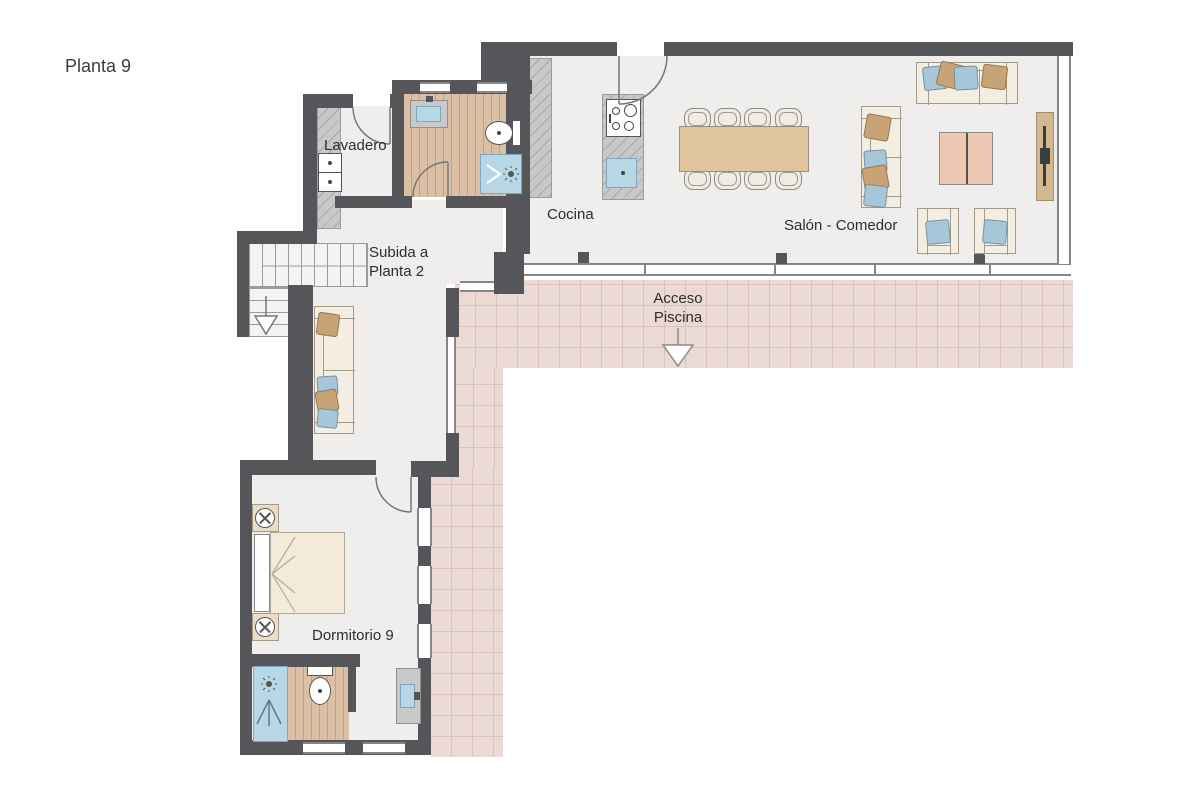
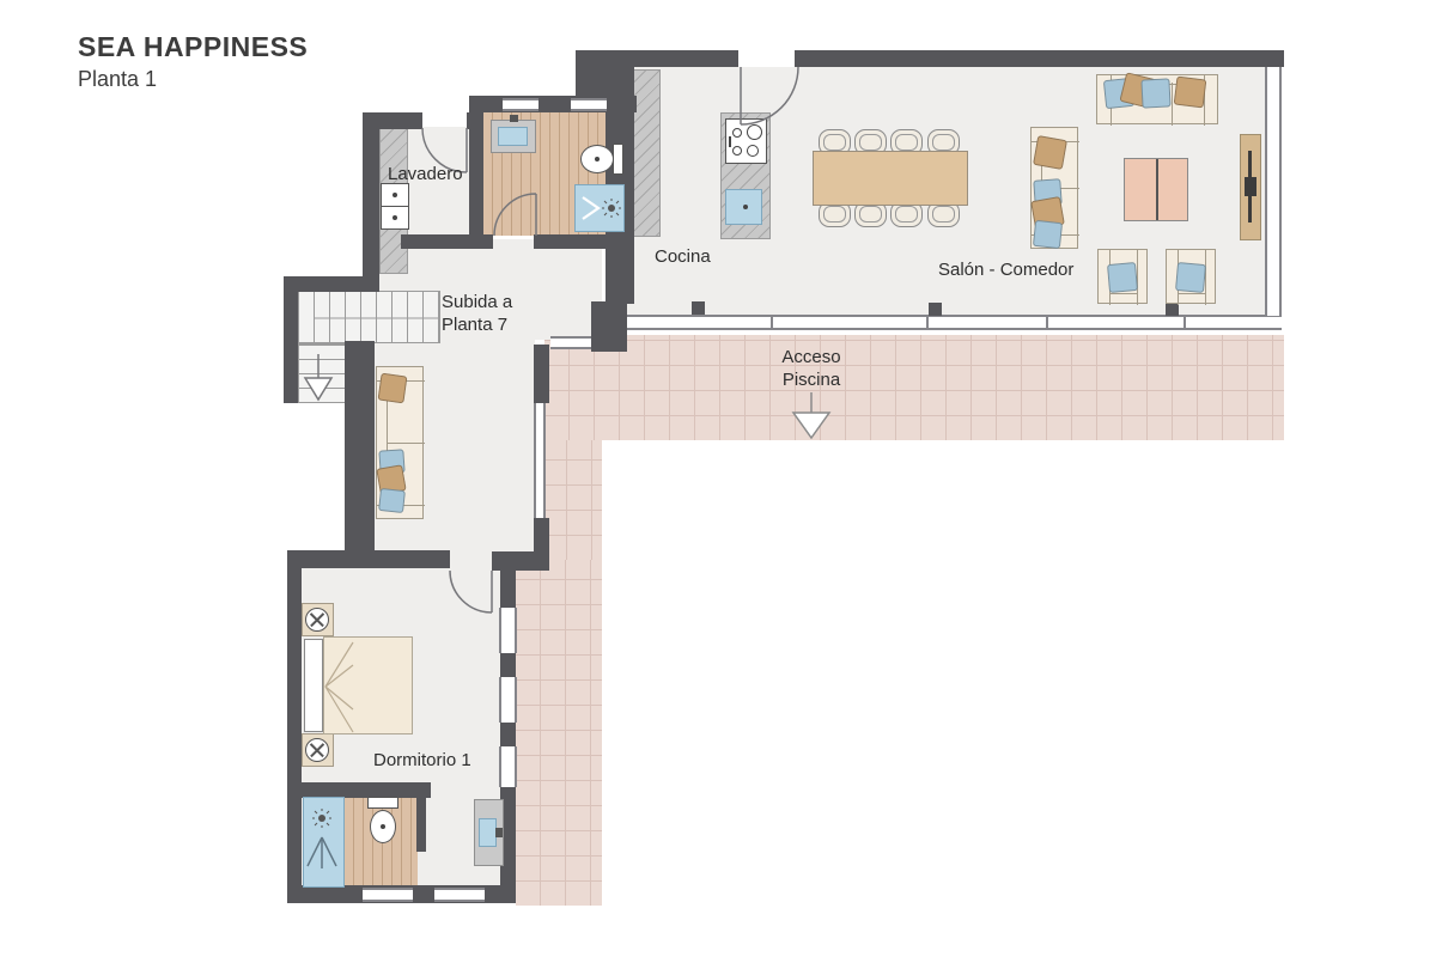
+ SEA HAPPINESS
- Planta 9
+ Planta 1
  Lavadero
  Cocina
  Salón - Comedor
  Subida a
- Planta 2
+ Planta 7
  Acceso
  Piscina
- Dormitorio 9
+ Dormitorio 1
